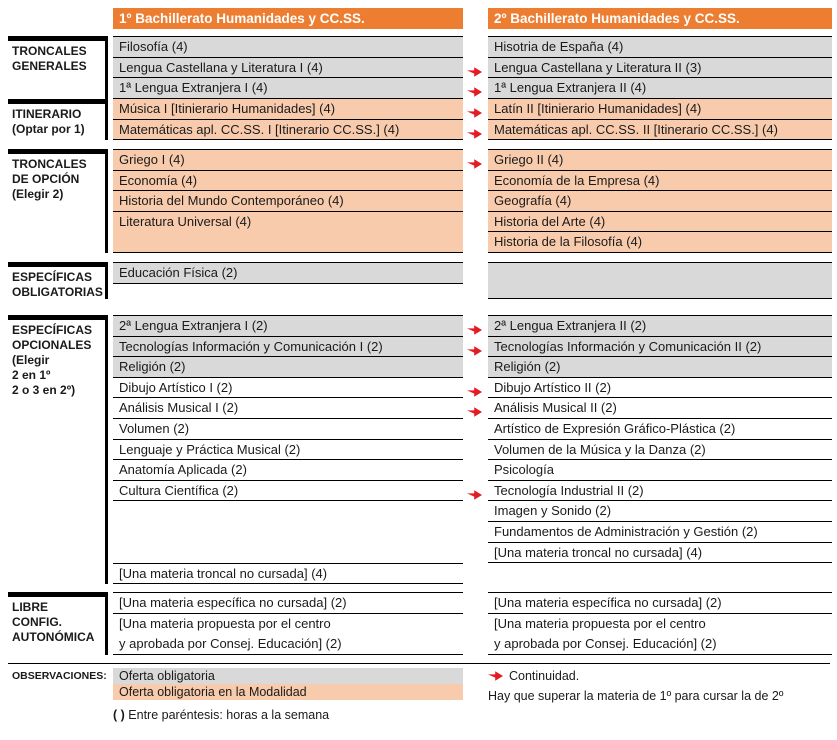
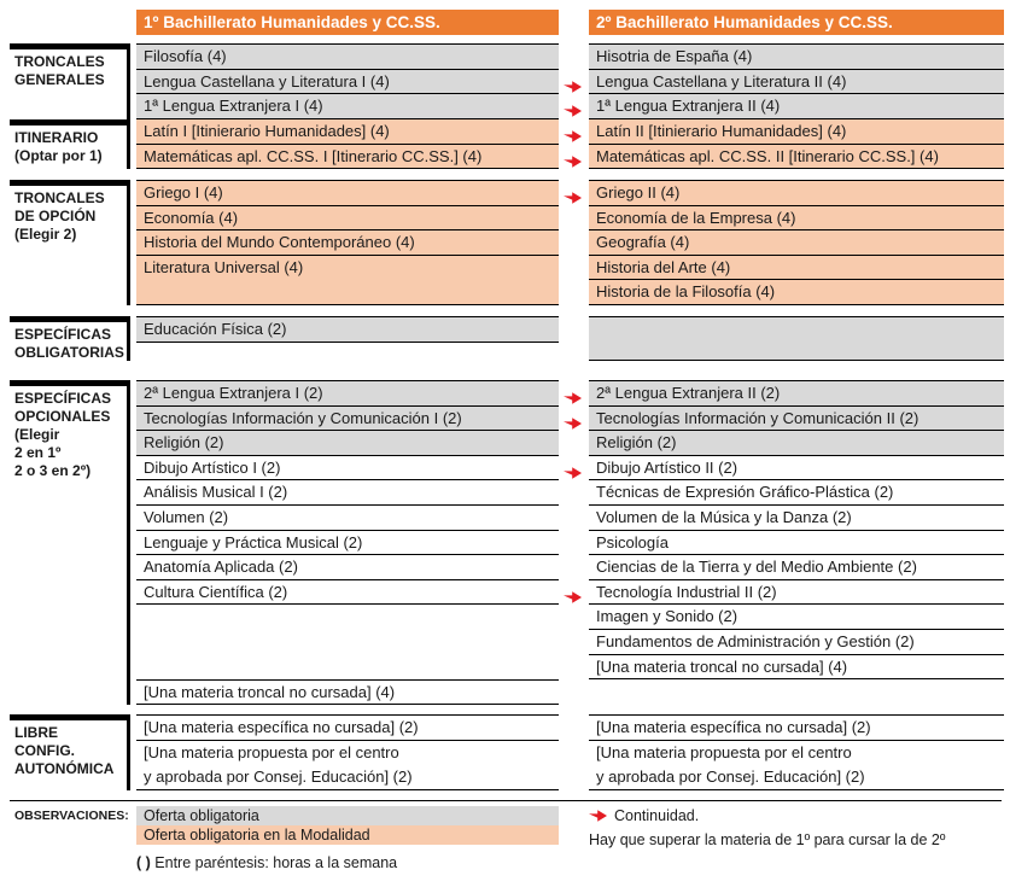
  1º Bachillerato Humanidades y CC.SS.
  2º Bachillerato Humanidades y CC.SS.
  TRONCALES
  GENERALES
  Filosofía (4)
  Lengua Castellana y Literatura I (4)
  1ª Lengua Extranjera I (4)
  Hisotria de España (4)
- Lengua Castellana y Literatura II (3)
+ Lengua Castellana y Literatura II (4)
  1ª Lengua Extranjera II (4)
  ITINERARIO
  (Optar por 1)
- Música I [Itinierario Humanidades] (4)
+ Latín I [Itinierario Humanidades] (4)
  Matemáticas apl. CC.SS. I [Itinerario CC.SS.] (4)
  Latín II [Itinierario Humanidades] (4)
  Matemáticas apl. CC.SS. II [Itinerario CC.SS.] (4)
  TRONCALES
  DE OPCIÓN
  (Elegir 2)
  Griego I (4)
  Economía (4)
  Historia del Mundo Contemporáneo (4)
  Literatura Universal (4)
  Griego II (4)
  Economía de la Empresa (4)
  Geografía (4)
  Historia del Arte (4)
  Historia de la Filosofía (4)
  ESPECÍFICAS
  OBLIGATORIAS
  Educación Física (2)
  ESPECÍFICAS
  OPCIONALES
  (Elegir
  2 en 1º
  2 o 3 en 2º)
  2ª Lengua Extranjera I (2)
  Tecnologías Información y Comunicación I (2)
  Religión (2)
  Dibujo Artístico I (2)
  Análisis Musical I (2)
  Volumen (2)
  Lenguaje y Práctica Musical (2)
  Anatomía Aplicada (2)
  Cultura Científica (2)
  [Una materia troncal no cursada] (4)
  2ª Lengua Extranjera II (2)
  Tecnologías Información y Comunicación II (2)
  Religión (2)
  Dibujo Artístico II (2)
- Análisis Musical II (2)
- Artístico de Expresión Gráfico-Plástica (2)
+ Técnicas de Expresión Gráfico-Plástica (2)
  Volumen de la Música y la Danza (2)
  Psicología
+ Ciencias de la Tierra y del Medio Ambiente (2)
  Tecnología Industrial II (2)
  Imagen y Sonido (2)
  Fundamentos de Administración y Gestión (2)
  [Una materia troncal no cursada] (4)
  LIBRE
  CONFIG.
  AUTONÓMICA
  [Una materia específica no cursada] (2)
  [Una materia propuesta por el centro
  y aprobada por Consej. Educación] (2)
  [Una materia específica no cursada] (2)
  [Una materia propuesta por el centro
  y aprobada por Consej. Educación] (2)
  OBSERVACIONES:
  Oferta obligatoria
  Oferta obligatoria en la Modalidad
  ( ) Entre paréntesis: horas a la semana
  Continuidad.
  Hay que superar la materia de 1º para cursar la de 2º
